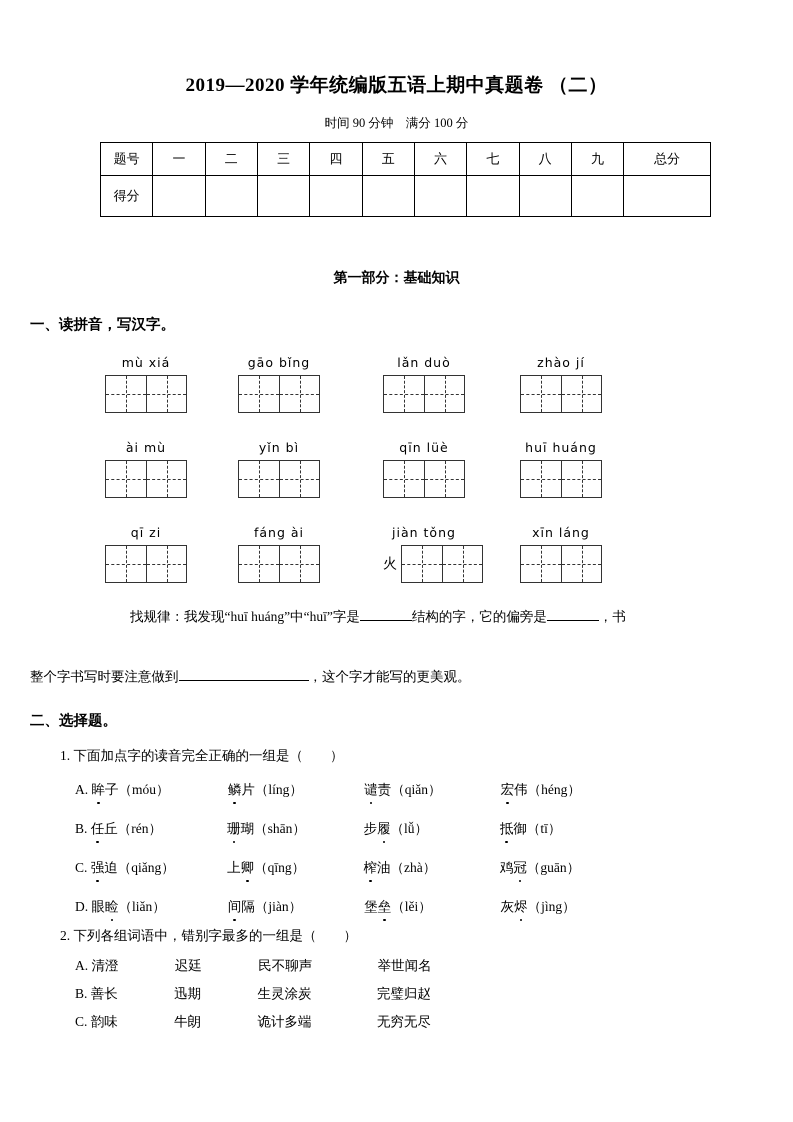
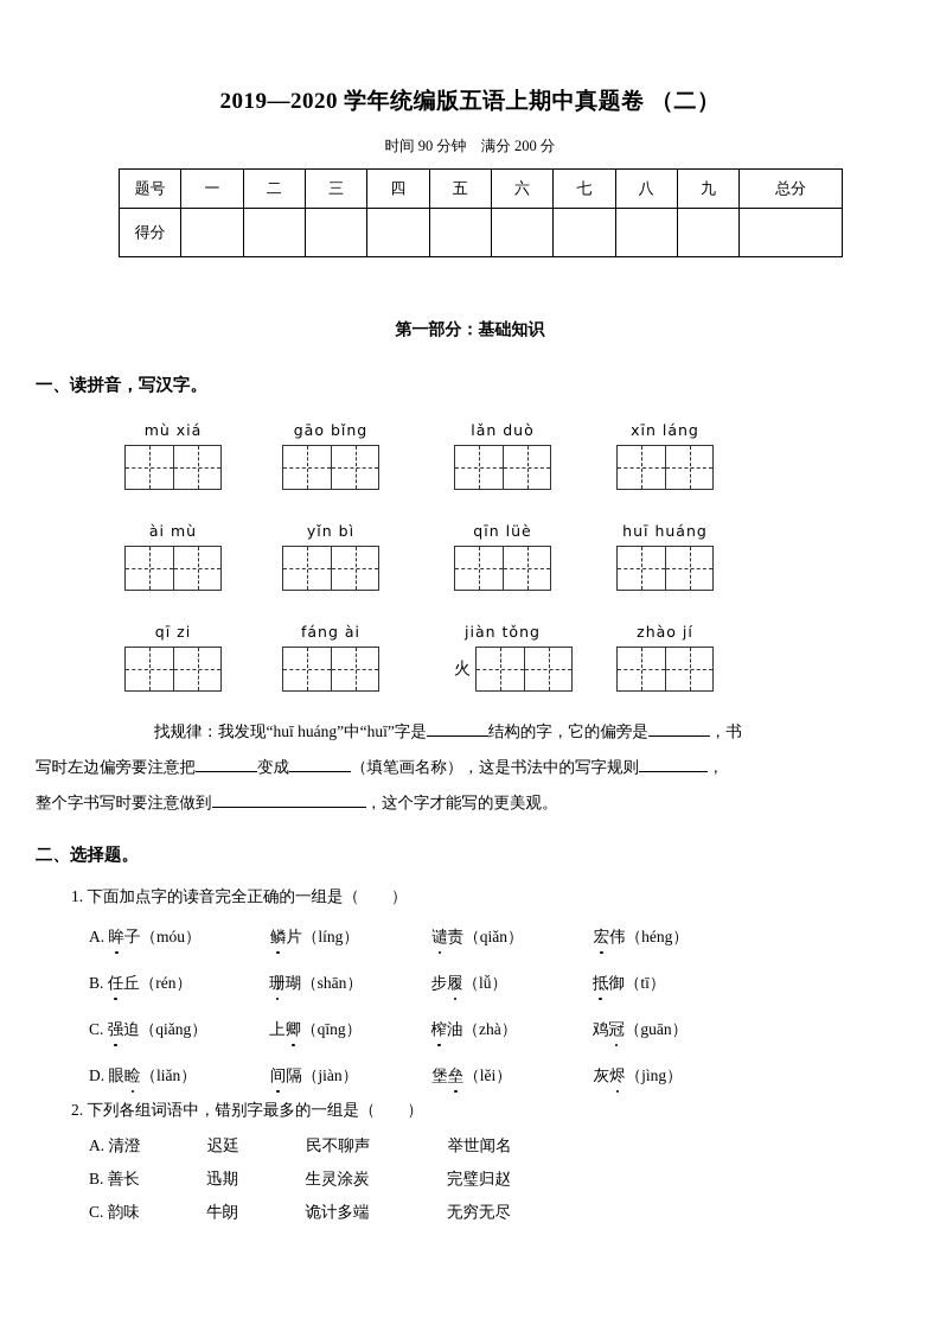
  2019—2020 学年统编版五语上期中真题卷 （二）
- 时间 90 分钟 满分 100 分
+ 时间 90 分钟 满分 200 分
  题号	一	二	三	四	五	六	七	八	九	总分
  得分
  第一部分：基础知识
  一、读拼音，写汉字。
  mù xiá
  gāo bǐng
  lǎn duò
- zhào jí
+ xīn láng
  ài mù
  yǐn bì
  qīn lüè
  huī huáng
  qī zi
  fáng ài
  jiàn tǒng
  火
- xīn láng
+ zhào jí
  找规律：我发现“huī huáng”中“huī”字是 结构的字，它的偏旁是 ，书
+ 写时左边偏旁要注意把 变成 （填笔画名称），这是书法中的写字规则 ，
  整个字书写时要注意做到 ，这个字才能写的更美观。
  二、选择题。
  1. 下面加点字的读音完全正确的一组是（ ）
  A. 眸子（móu） 鳞片（líng） 谴责（qiǎn） 宏伟（héng）
  B. 任丘（rén） 珊瑚（shān） 步履（lǚ） 抵御（tī）
  C. 强迫（qiǎng） 上卿（qīng） 榨油（zhà） 鸡冠（guān）
  D. 眼睑（liǎn） 间隔（jiàn） 堡垒（lěi） 灰烬（jìng）
  2. 下列各组词语中，错别字最多的一组是（ ）
  A. 清澄 迟廷 民不聊声 举世闻名
  B. 善长 迅期 生灵涂炭 完璧归赵
  C. 韵味 牛朗 诡计多端 无穷无尽
